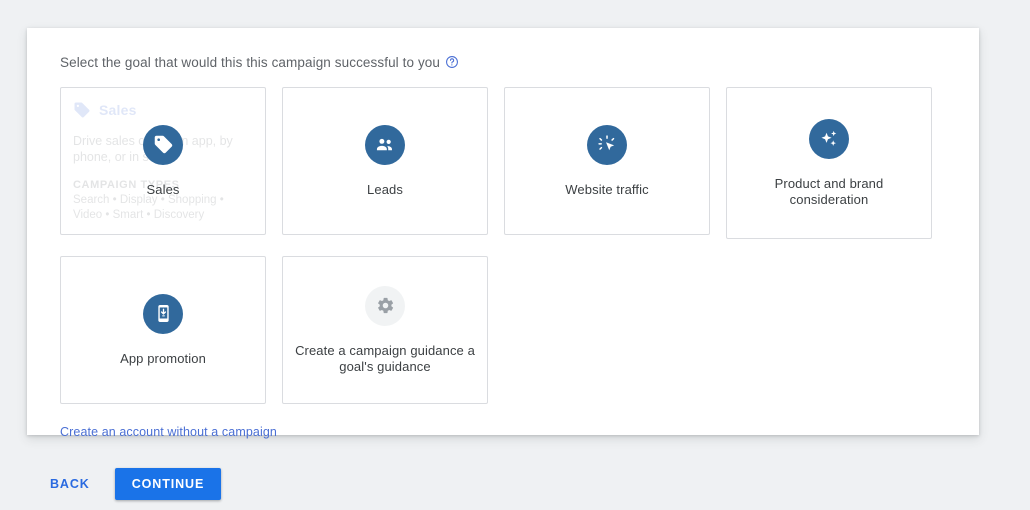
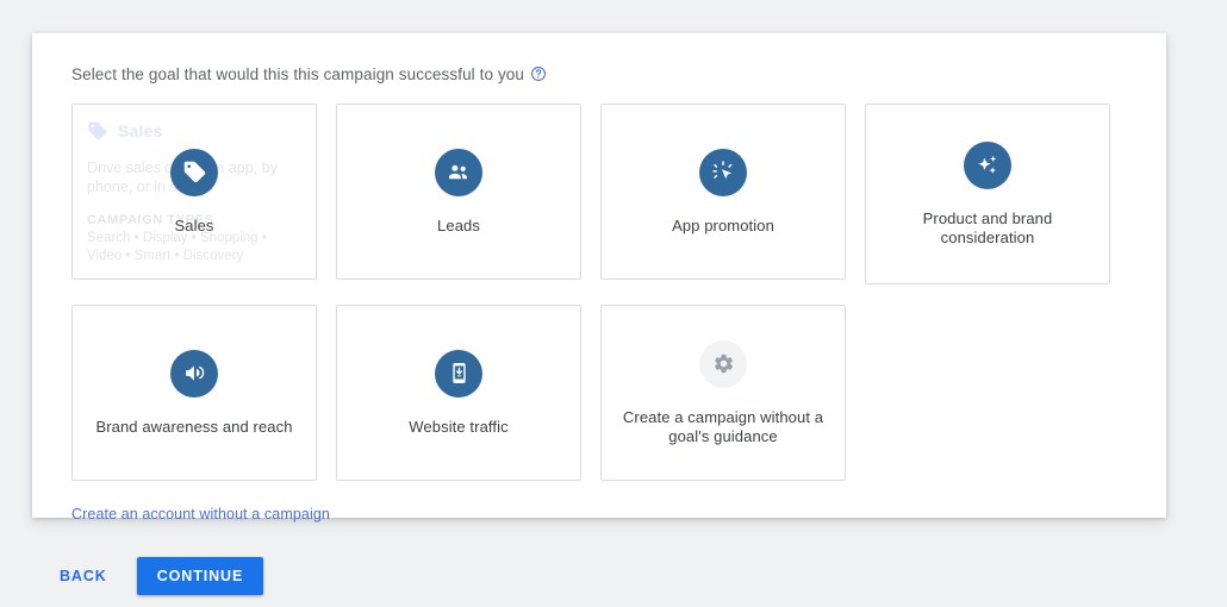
  Select the goal that would this this campaign successful to you
  Sales
  Drive sales on app, by phone, or in s
  CAMPAIGN TYPES
  Search • Display • Shopping • Video • Smart • Discovery
  Sales
  Leads
- Website traffic
+ App promotion
  Product and brand consideration
+ Brand awareness and reach
- App promotion
+ Website traffic
- Create a campaign guidance a goal's guidance
+ Create a campaign without a goal's guidance
  Create an account without a campaign
  BACK
  CONTINUE
